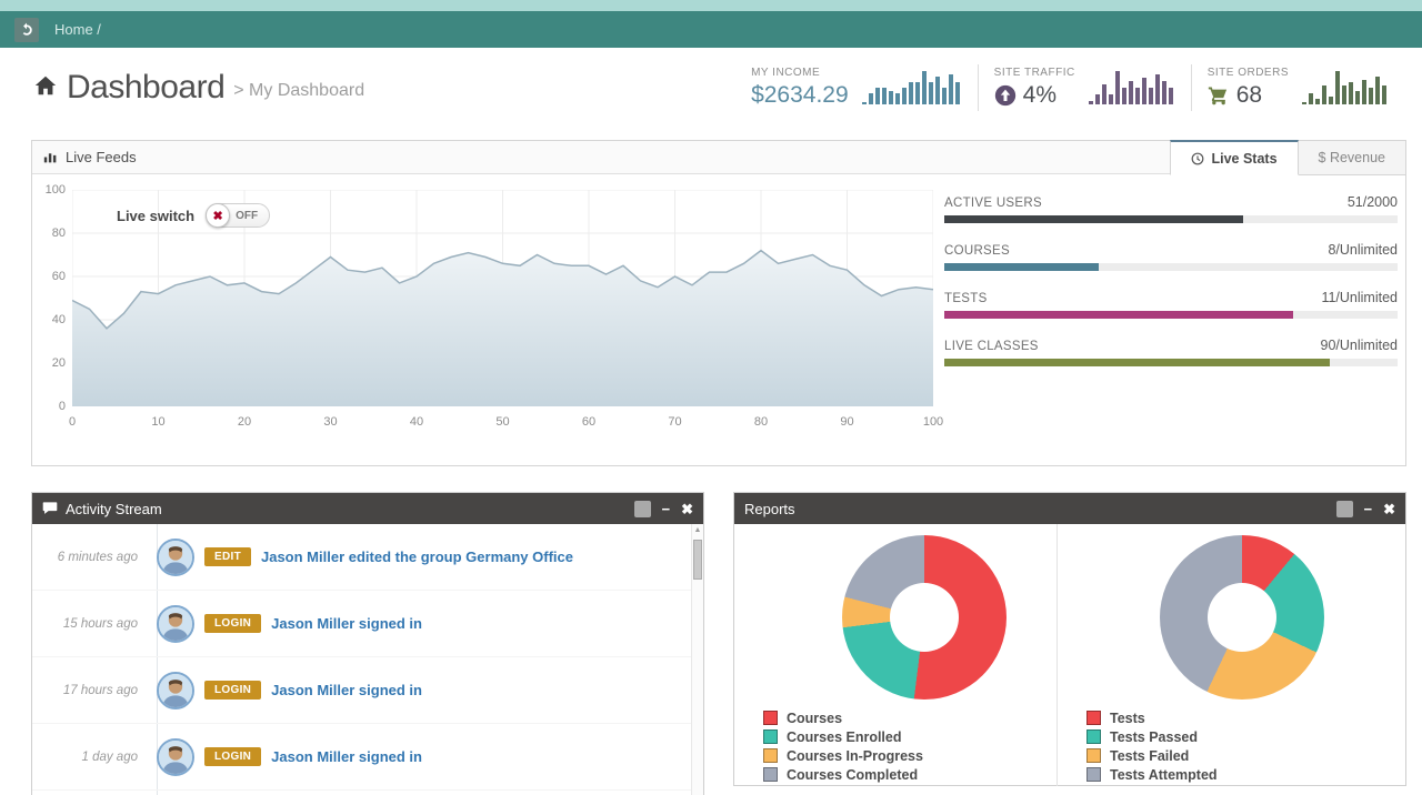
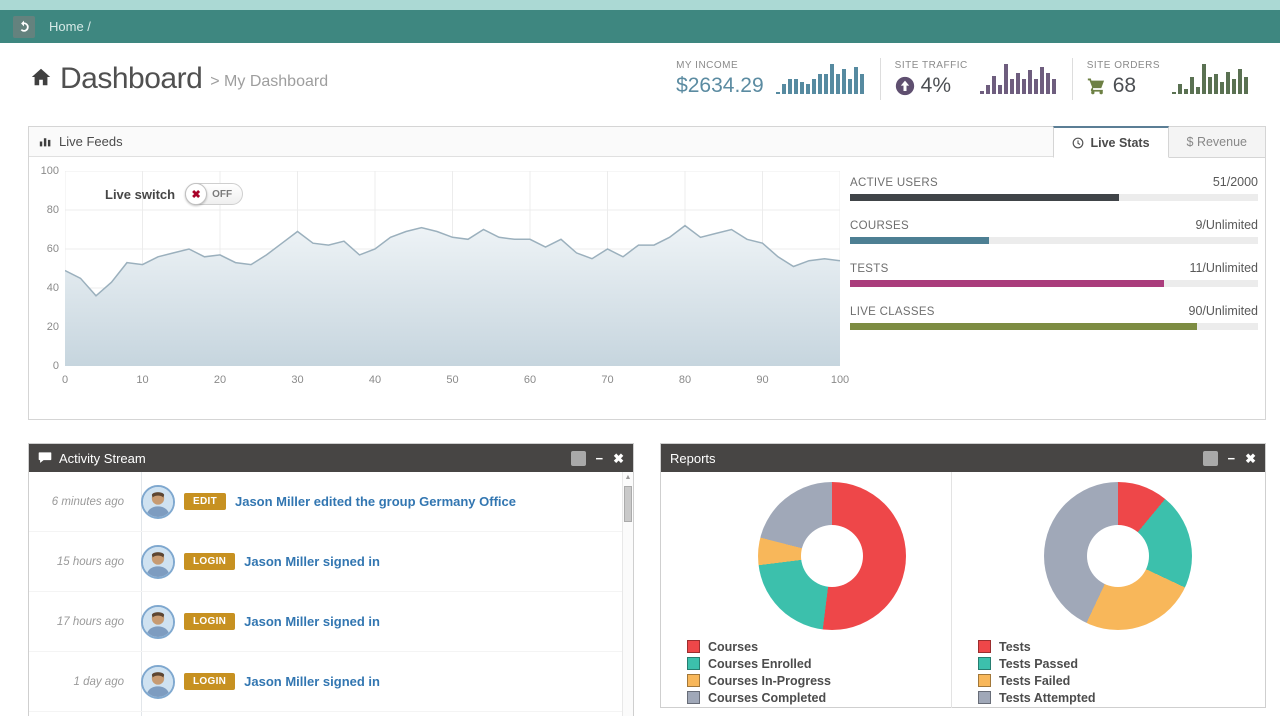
  Home /
  Dashboard
  > My Dashboard
  MY INCOME
  $2634.29
  SITE TRAFFIC
  4%
  SITE ORDERS
  68
  Live Feeds
  Live Stats
  $ Revenue
  Live switch
  ✖
  OFF
  0
  20
  40
  60
  80
  100
  0
  10
  20
  30
  40
  50
  60
  70
  80
  90
  100
  ACTIVE USERS
  51/2000
  COURSES
- 8/Unlimited
+ 9/Unlimited
  TESTS
  11/Unlimited
  LIVE CLASSES
  90/Unlimited
  Activity Stream
  −
  ✖
  6 minutes ago
  EDIT
  Jason Miller edited the group Germany Office
  15 hours ago
  LOGIN
  Jason Miller signed in
  17 hours ago
  LOGIN
  Jason Miller signed in
  1 day ago
  LOGIN
  Jason Miller signed in
  Reports
  −
  ✖
  Courses
  Courses Enrolled
  Courses In-Progress
  Courses Completed
  Tests
  Tests Passed
  Tests Failed
  Tests Attempted
